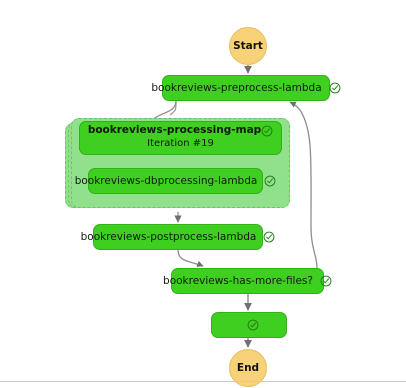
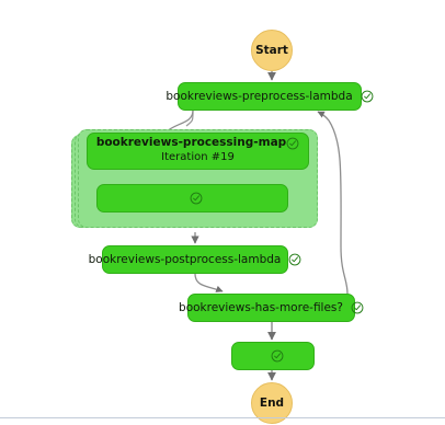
  Start
  bookreviews-preprocess-lambda
  bookreviews-processing-map
  Iteration #19
- bookreviews-dbprocessing-lambda
  bookreviews-postprocess-lambda
  bookreviews-has-more-files?
  End
